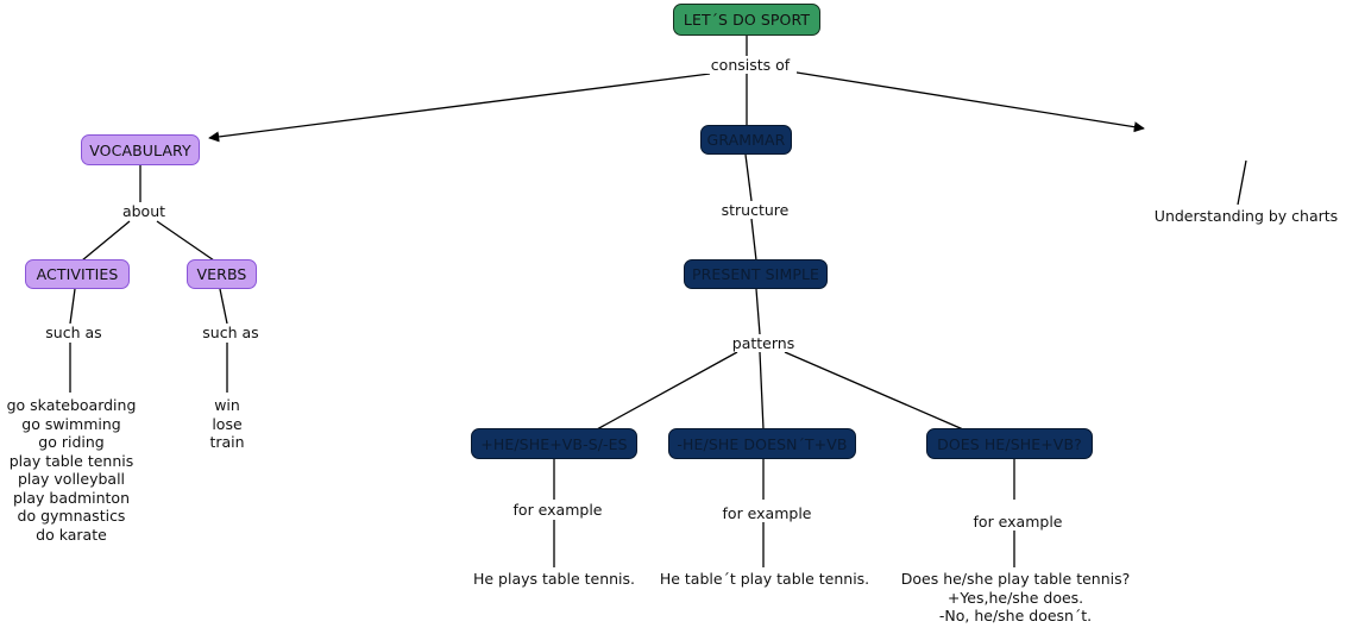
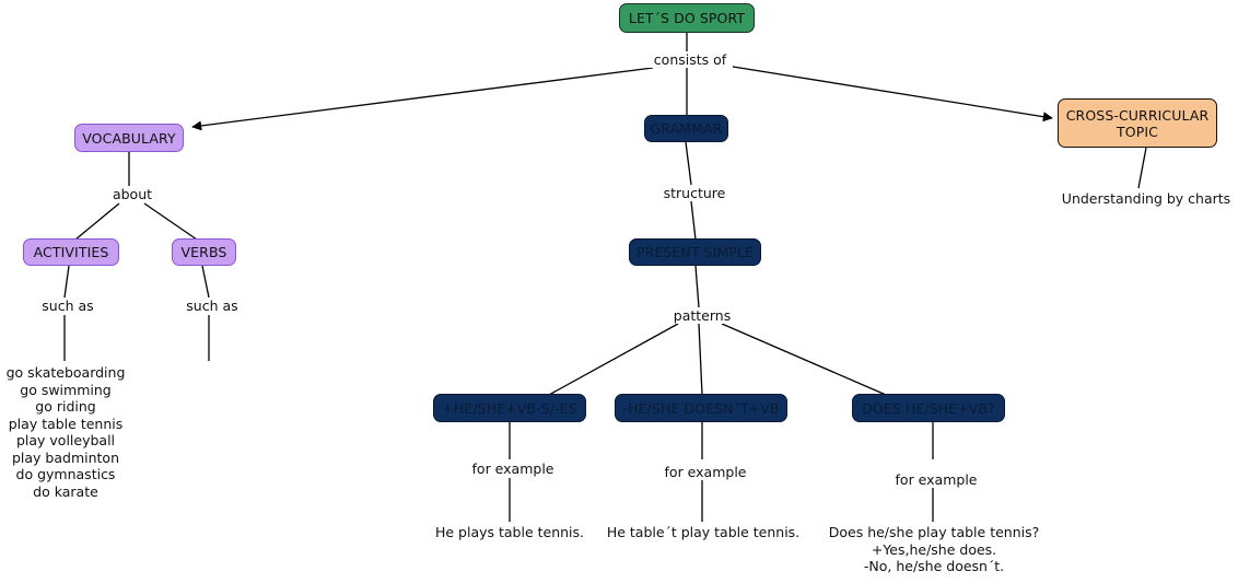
  LET´S DO SPORT
  VOCABULARY
  GRAMMAR
+ CROSS-CURRICULAR TOPIC
  ACTIVITIES
  VERBS
  PRESENT SIMPLE
  +HE/SHE+VB-S/-ES
  -HE/SHE DOESN´T+VB
  DOES HE/SHE+VB?
  consists of
  about
  structure
  patterns
  such as
  such as
  for example
  for example
  for example
  go skateboarding
  go swimming
  go riding
  play table tennis
  play volleyball
  play badminton
  do gymnastics
  do karate
- win
- lose
- train
  He plays table tennis.
  He table´t play table tennis.
  Does he/she play table tennis?
  +Yes,he/she does.
  -No, he/she doesn´t.
  Understanding by charts
